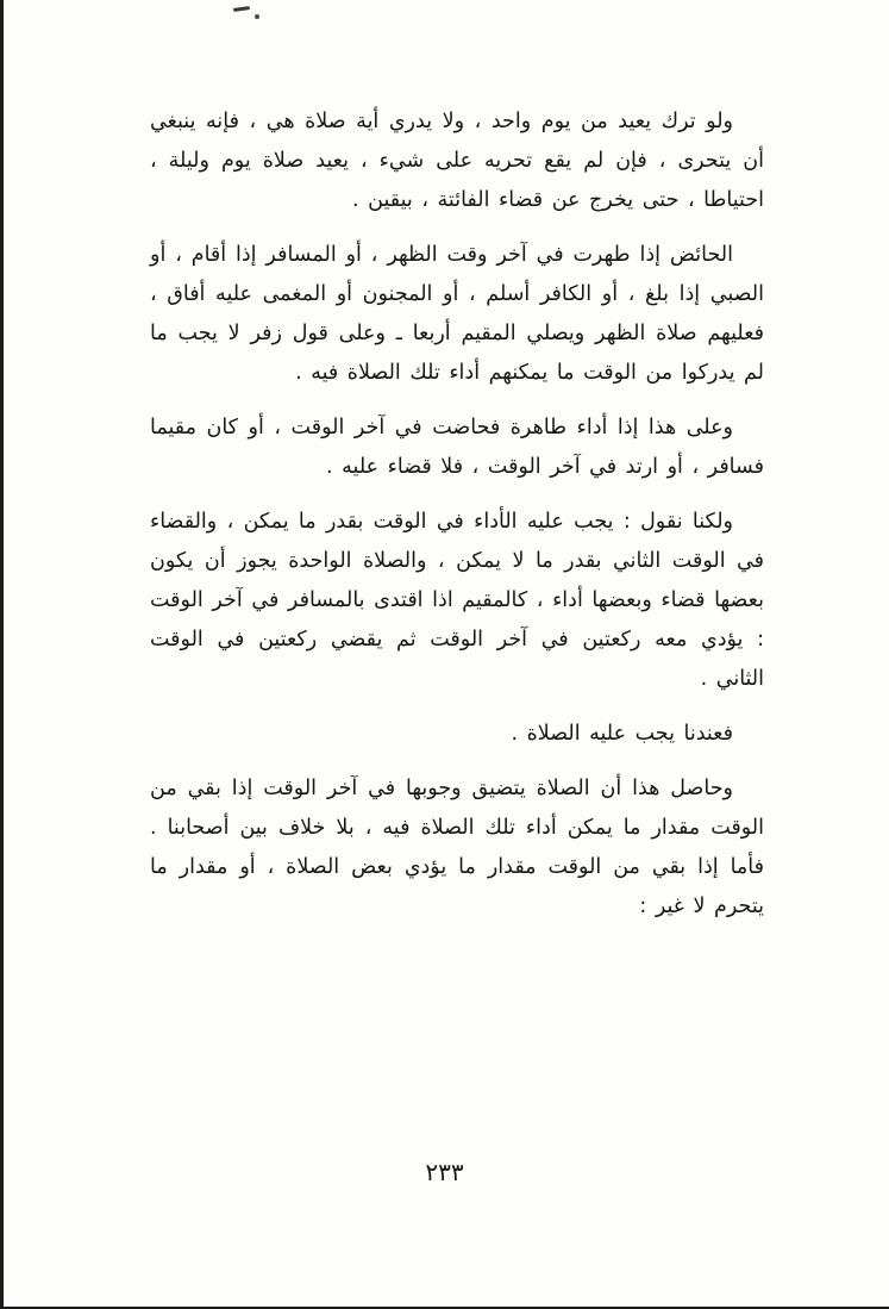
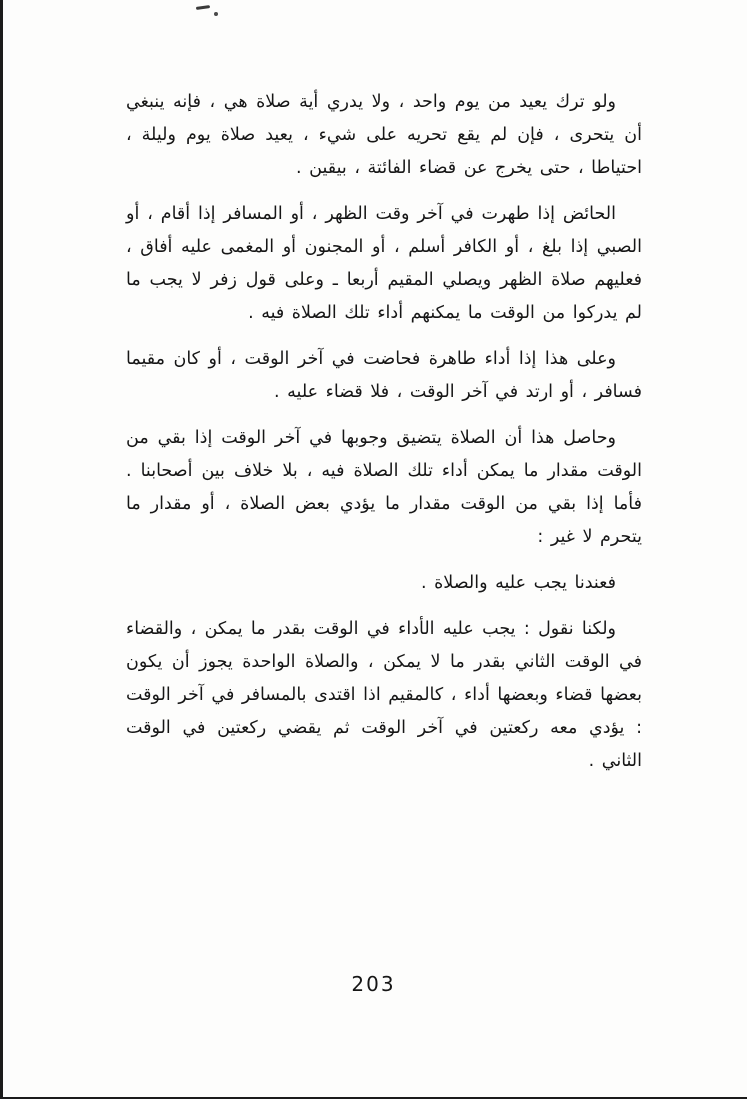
  ولو ترك يعيد من يوم واحد ، ولا يدري أية صلاة هي ، فإنه ينبغي أن يتحرى ، فإن لم يقع تحريه على شيء ، يعيد صلاة يوم وليلة ، احتياطا ، حتى يخرج عن قضاء الفائتة ، بيقين .
  الحائض إذا طهرت في آخر وقت الظهر ، أو المسافر إذا أقام ، أو الصبي إذا بلغ ، أو الكافر أسلم ، أو المجنون أو المغمى عليه أفاق ، فعليهم صلاة الظهر ويصلي المقيم أربعا ـ وعلى قول زفر لا يجب ما لم يدركوا من الوقت ما يمكنهم أداء تلك الصلاة فيه .
  وعلى هذا إذا أداء طاهرة فحاضت في آخر الوقت ، أو كان مقيما فسافر ، أو ارتد في آخر الوقت ، فلا قضاء عليه .
- ولكنا نقول : يجب عليه الأداء في الوقت بقدر ما يمكن ، والقضاء في الوقت الثاني بقدر ما لا يمكن ، والصلاة الواحدة يجوز أن يكون بعضها قضاء وبعضها أداء ، كالمقيم اذا اقتدى بالمسافر في آخر الوقت : يؤدي معه ركعتين في آخر الوقت ثم يقضي ركعتين في الوقت الثاني .
+ وحاصل هذا أن الصلاة يتضيق وجوبها في آخر الوقت إذا بقي من الوقت مقدار ما يمكن أداء تلك الصلاة فيه ، بلا خلاف بين أصحابنا . فأما إذا بقي من الوقت مقدار ما يؤدي بعض الصلاة ، أو مقدار ما يتحرم لا غير :
- فعندنا يجب عليه الصلاة .
+ فعندنا يجب عليه والصلاة .
- وحاصل هذا أن الصلاة يتضيق وجوبها في آخر الوقت إذا بقي من الوقت مقدار ما يمكن أداء تلك الصلاة فيه ، بلا خلاف بين أصحابنا . فأما إذا بقي من الوقت مقدار ما يؤدي بعض الصلاة ، أو مقدار ما يتحرم لا غير :
+ ولكنا نقول : يجب عليه الأداء في الوقت بقدر ما يمكن ، والقضاء في الوقت الثاني بقدر ما لا يمكن ، والصلاة الواحدة يجوز أن يكون بعضها قضاء وبعضها أداء ، كالمقيم اذا اقتدى بالمسافر في آخر الوقت : يؤدي معه ركعتين في آخر الوقت ثم يقضي ركعتين في الوقت الثاني .
- ٢٣٣
+ 203
